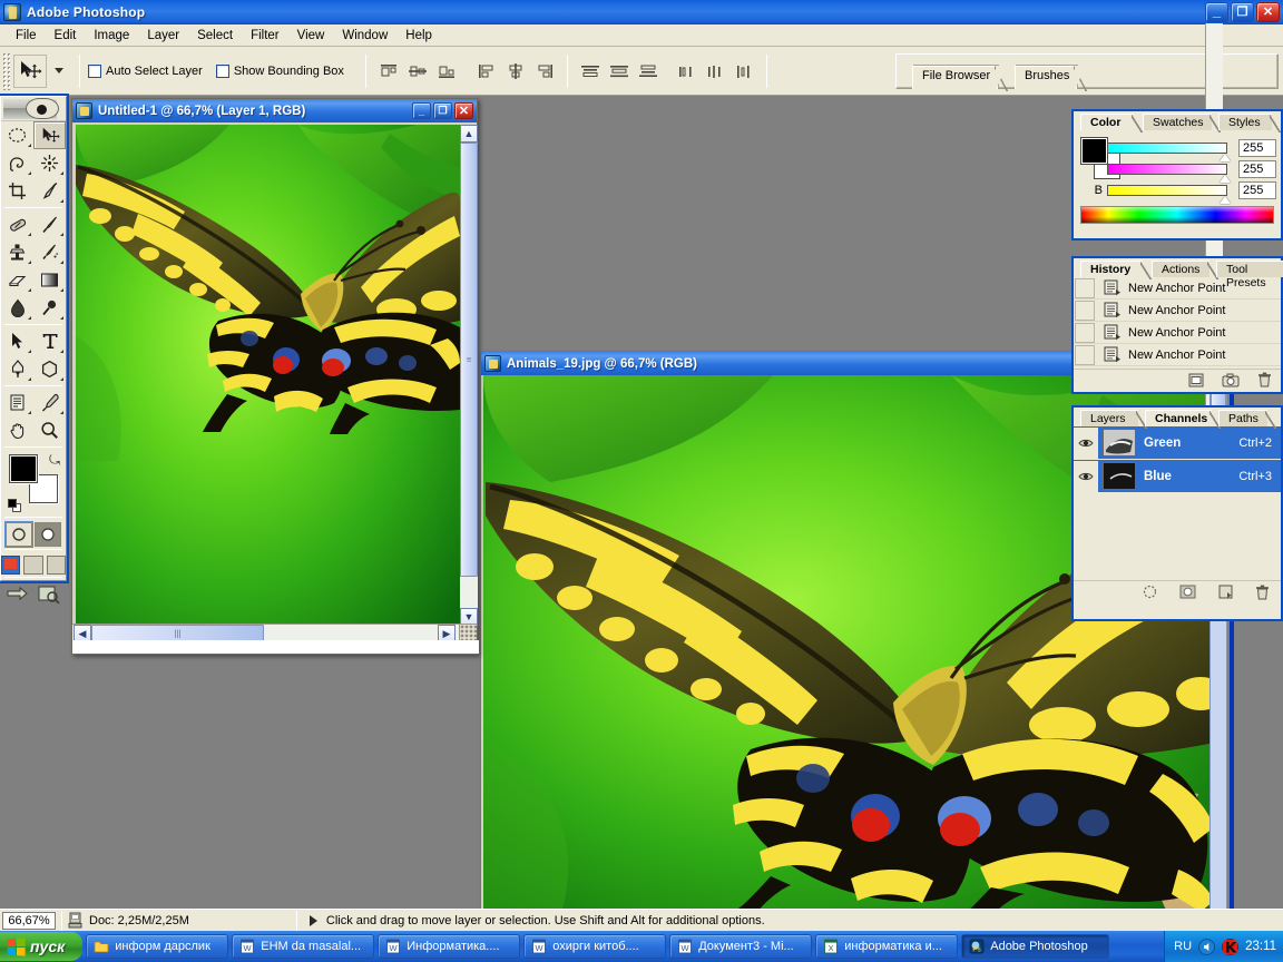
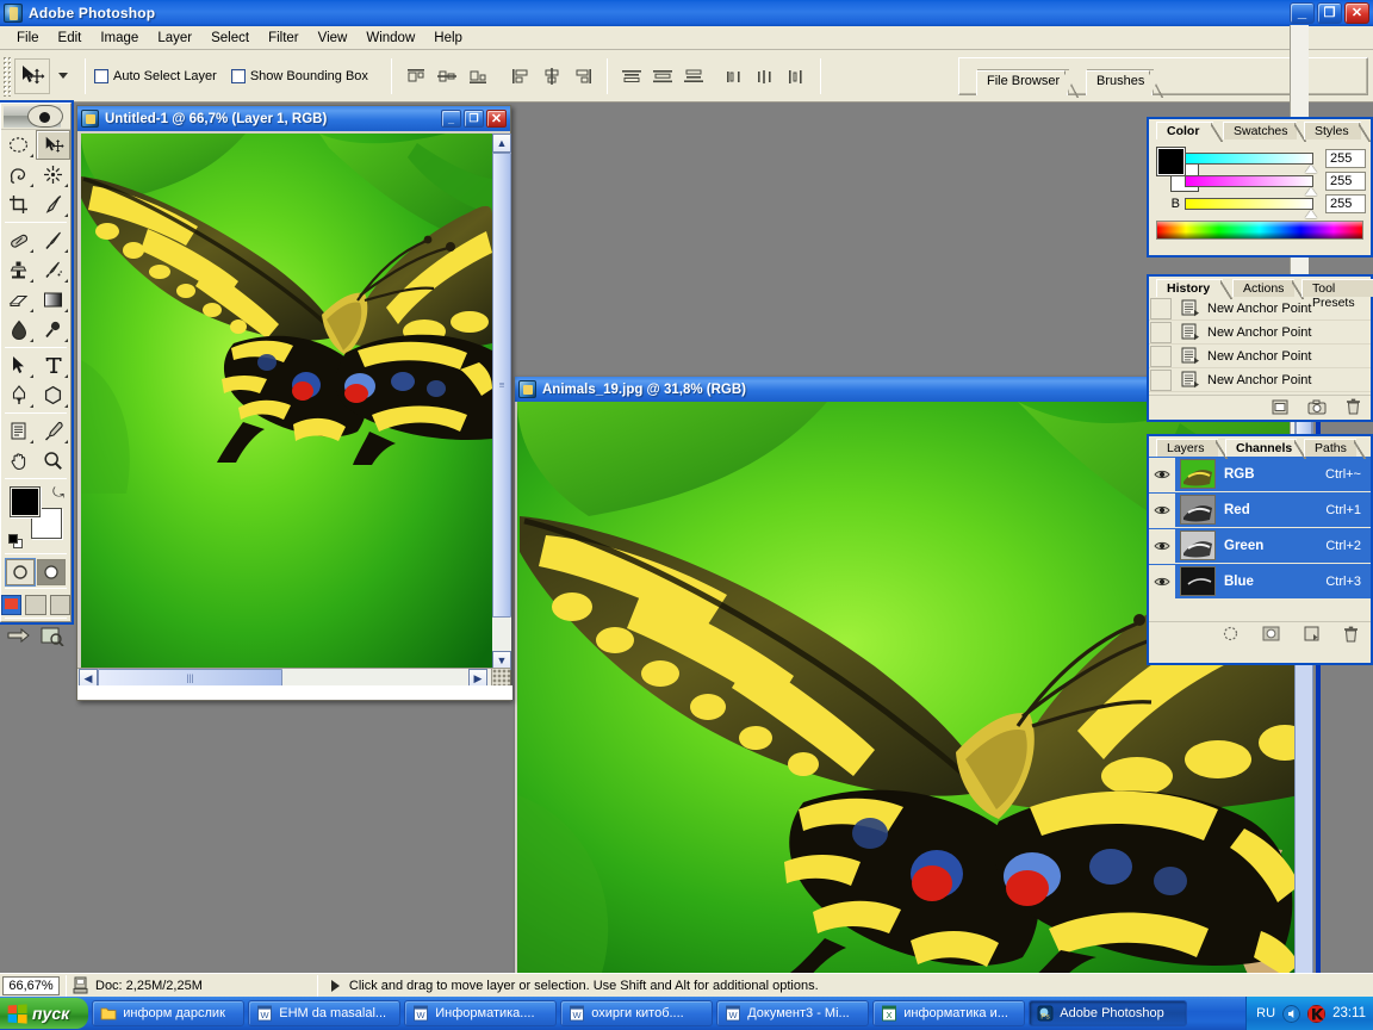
  Adobe Photoshop
  _
  ❐
  ✕
  File
  Edit
  Image
  Layer
  Select
  Filter
  View
  Window
  Help
  Auto Select Layer
  Show Bounding Box
  File Browser
  Brushes
  ⤿
- Animals_19.jpg @ 66,7% (RGB)
+ Animals_19.jpg @ 31,8% (RGB)
  Untitled-1 @ 66,7% (Layer 1, RGB)
  _
  ❐
  ✕
  ▲
  ≡
  ▼
  ◀
  |||
  ▶
  Color
  Swatches
  Styles
  255
  255
  B
  255
  History
  Actions
  Tool Presets
  New Anchor Point
  New Anchor Point
  New Anchor Point
  New Anchor Point
  Layers
  Channels
  Paths
+ RGB
+ Ctrl+~
+ Red
+ Ctrl+1
  Green
  Ctrl+2
  Blue
  Ctrl+3
  66,67%
  Doc: 2,25M/2,25M
  Click and drag to move layer or selection. Use Shift and Alt for additional options.
  пуск
  информ дарслик
  W
  EHM da masalal...
  W
  Информатика....
  W
  охирги китоб....
  W
  Документ3 - Mi...
  X
  информатика и...
  Adobe Photoshop
  RU
  23:11
